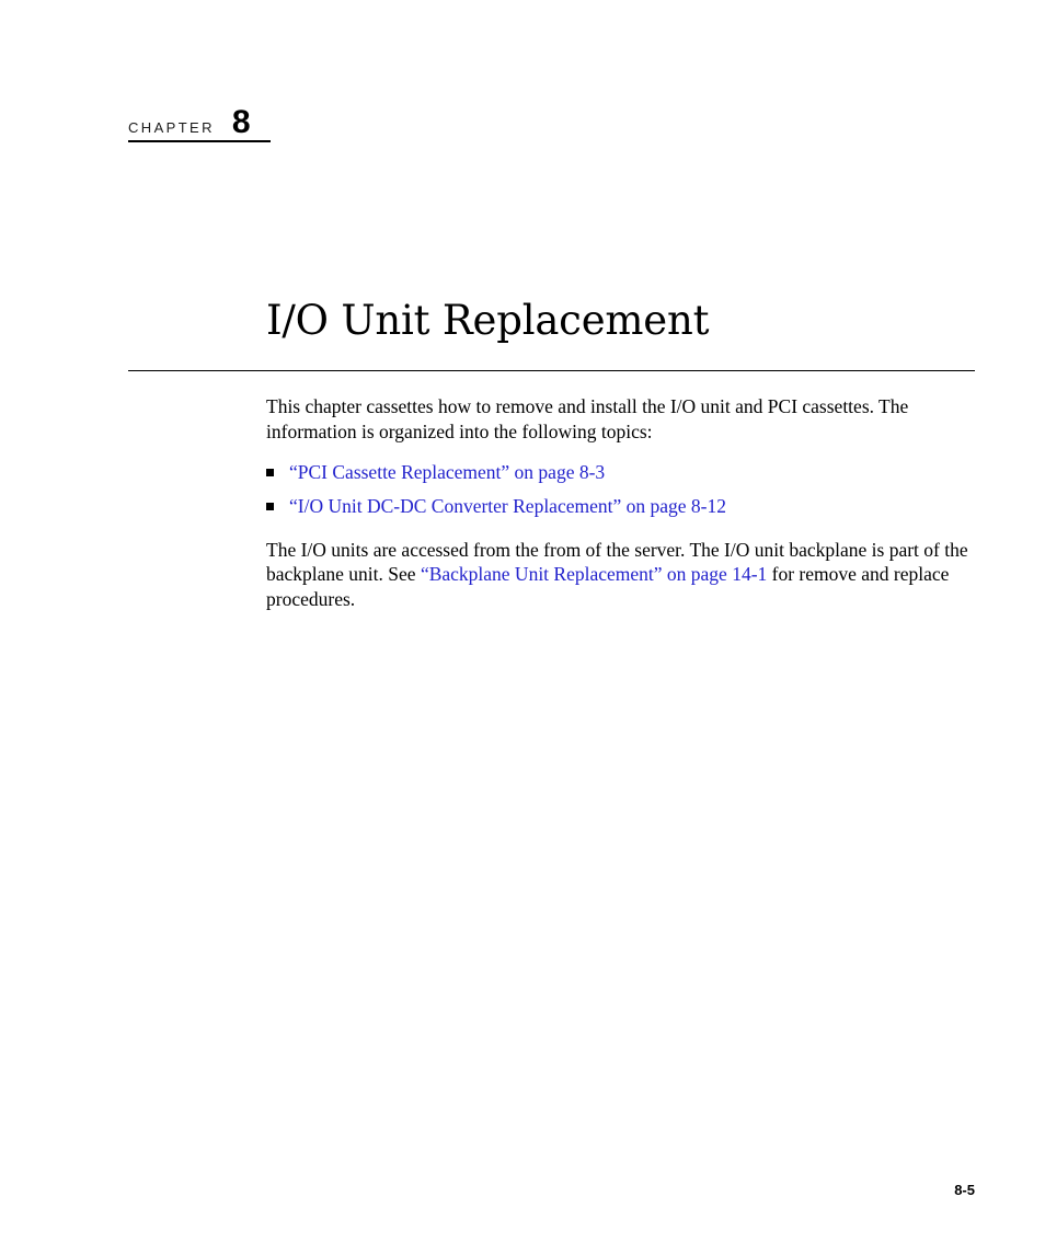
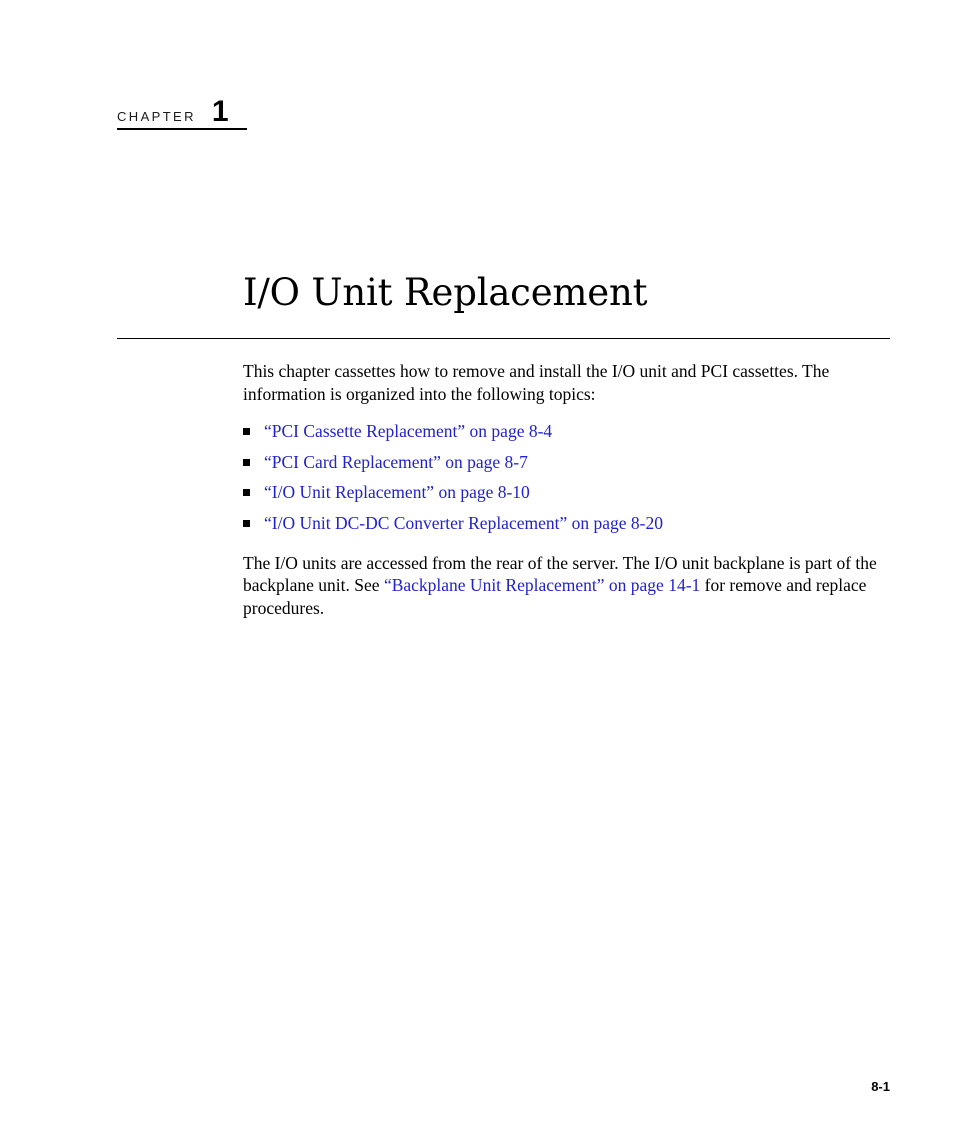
  CHAPTER
- 8
+ 1
  I/O Unit Replacement
  This chapter cassettes how to remove and install the I/O unit and PCI cassettes. The information is organized into the following topics:
- “PCI Cassette Replacement” on page 8-3
+ “PCI Cassette Replacement” on page 8-4
+ “PCI Card Replacement” on page 8-7
+ “I/O Unit Replacement” on page 8-10
- “I/O Unit DC-DC Converter Replacement” on page 8-12
+ “I/O Unit DC-DC Converter Replacement” on page 8-20
- The I/O units are accessed from the from of the server. The I/O unit backplane is part of the backplane unit. See “Backplane Unit Replacement” on page 14-1 for remove and replace procedures.
+ The I/O units are accessed from the rear of the server. The I/O unit backplane is part of the backplane unit. See “Backplane Unit Replacement” on page 14-1 for remove and replace procedures.
- 8-5
+ 8-1
